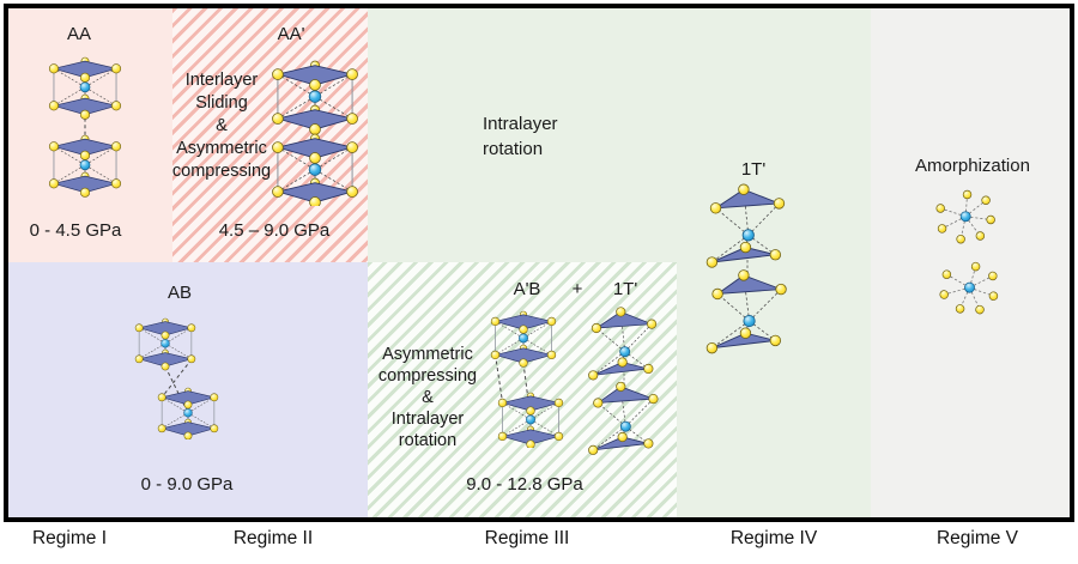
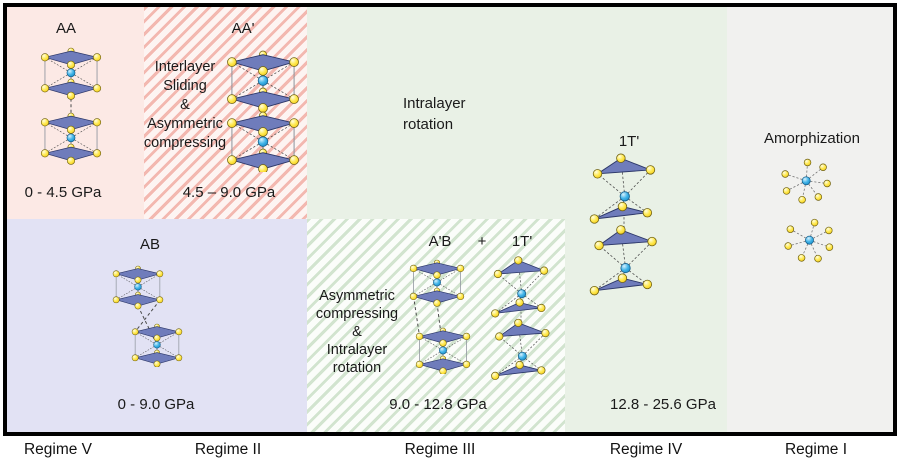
  AA
  0 - 4.5 GPa
  AA'
  Interlayer
  Sliding
  &
  Asymmetric
  compressing
  4.5 – 9.0 GPa
  AB
  0 - 9.0 GPa
  Intralayer
  rotation
  A'B
  +
  1T'
  Asymmetric
  compressing
  &
  Intralayer
  rotation
  9.0 - 12.8 GPa
  1T'
+ 12.8 - 25.6 GPa
  Amorphization
- Regime I
+ Regime V
  Regime II
  Regime III
  Regime IV
- Regime V
+ Regime I
